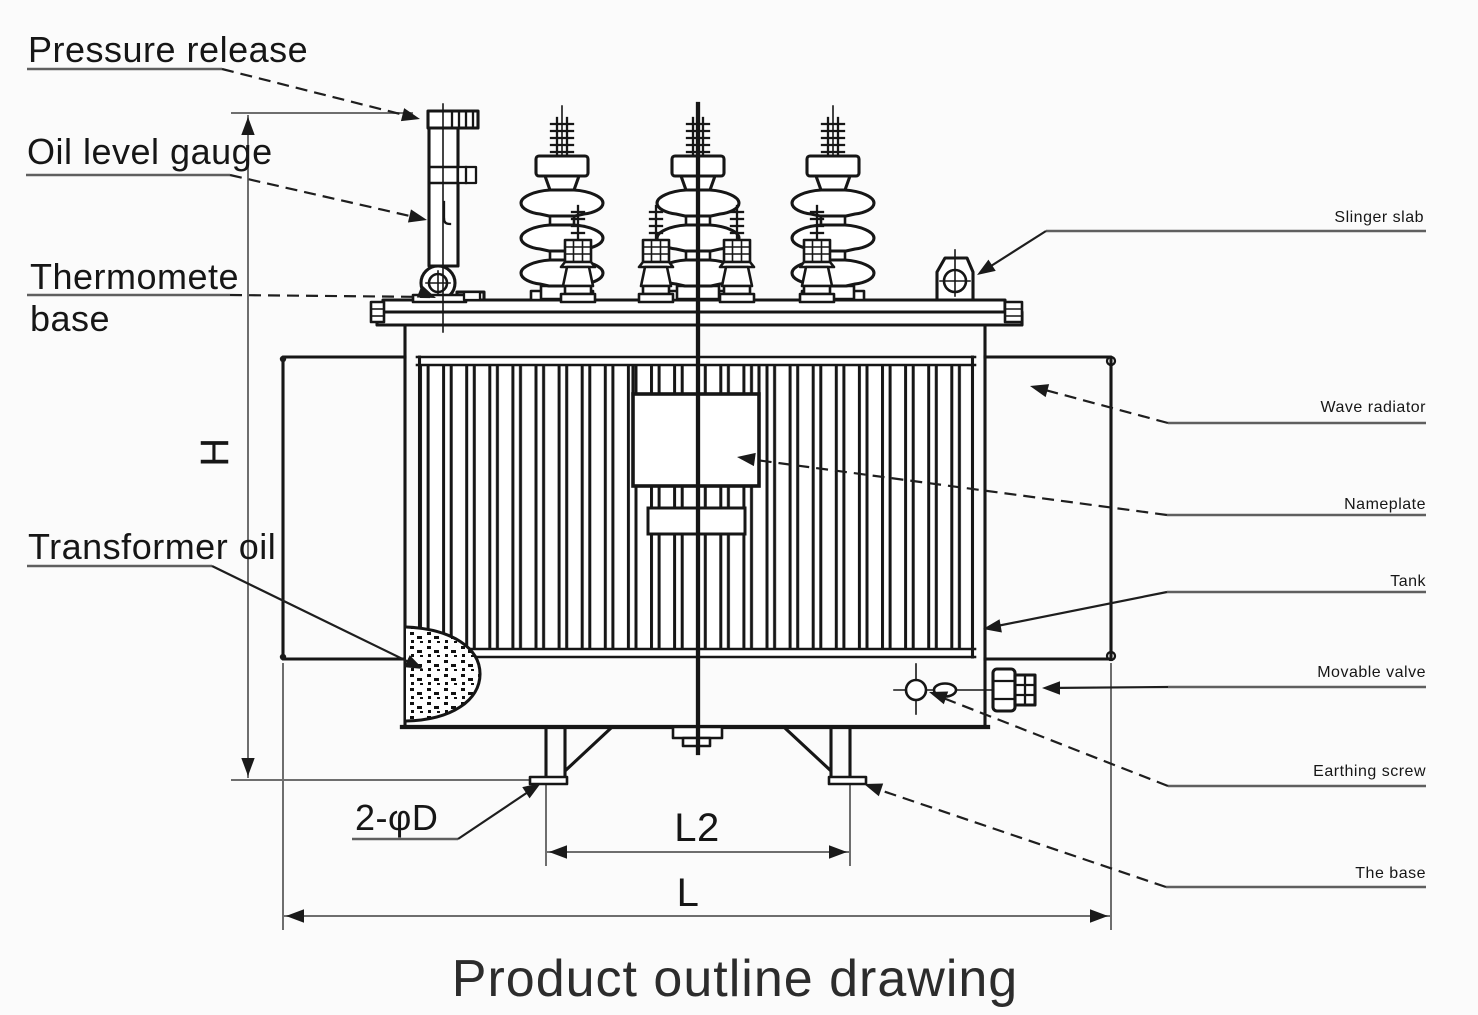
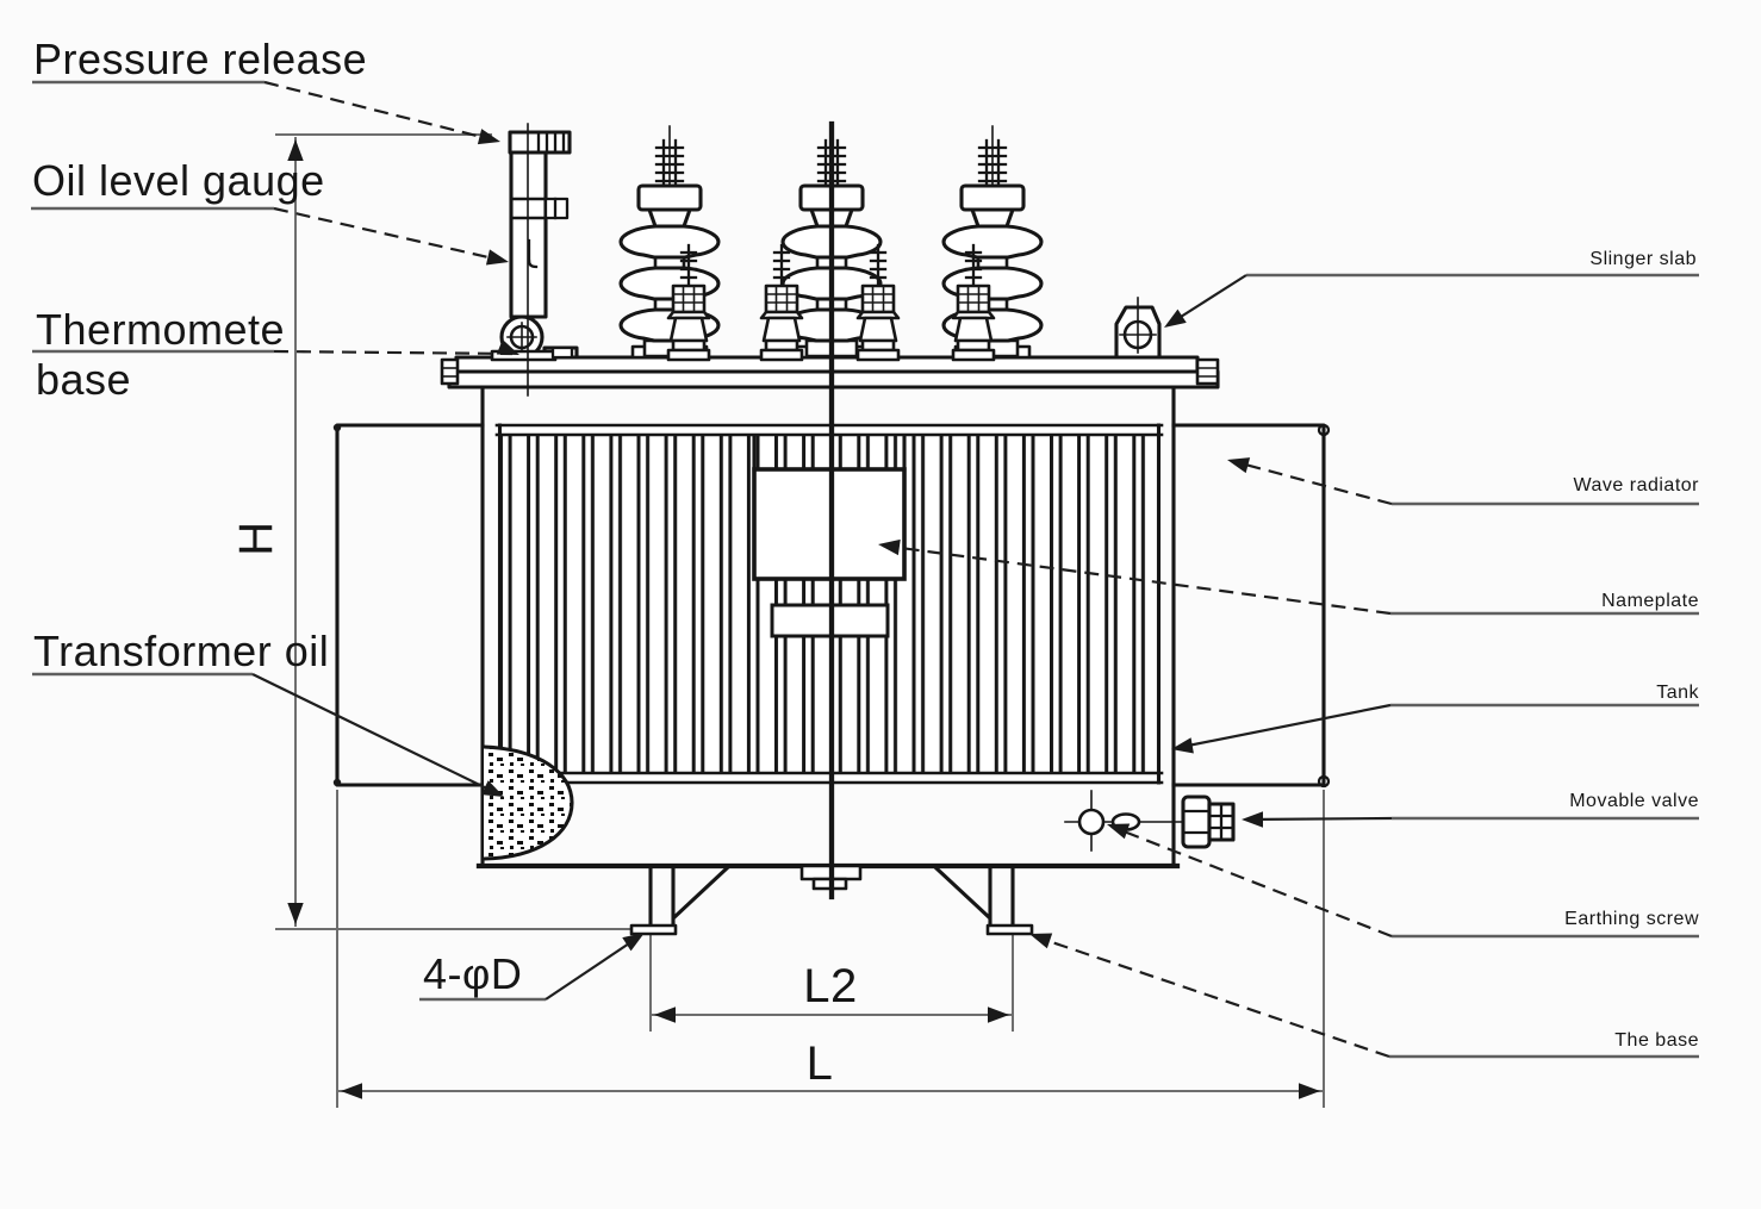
  Pressure release
  Oil level gauge
  Thermomete
  base
  Transformer oil
  Slinger slab
  Wave radiator
  Nameplate
  Tank
  Movable valve
  Earthing screw
  The base
- 2-φD
+ 4-φD
  L2
  L
- Product outline drawing
